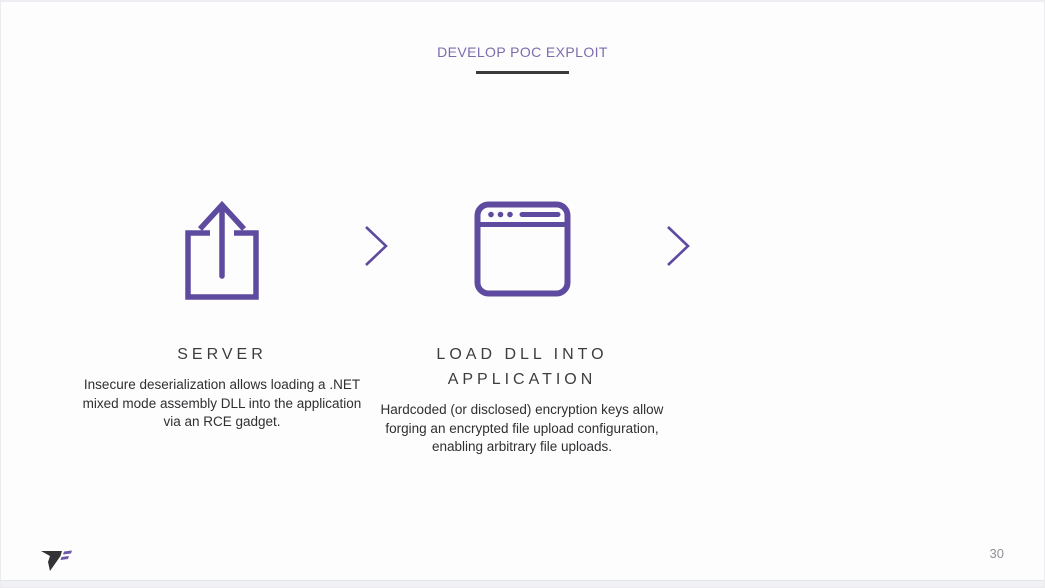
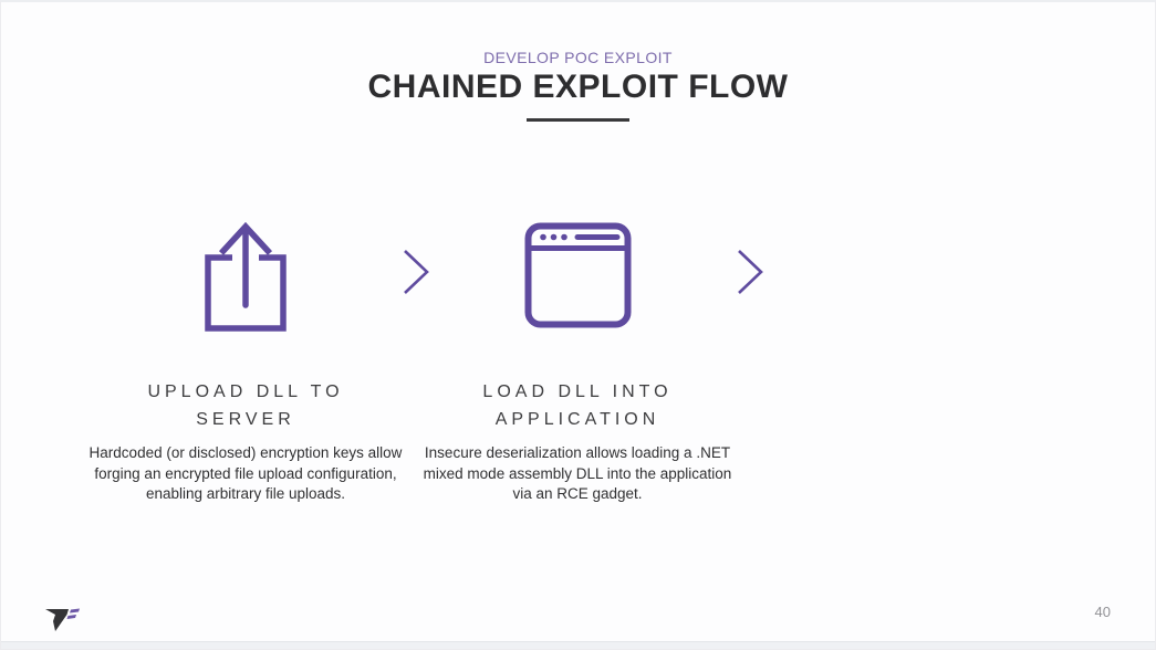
  DEVELOP POC EXPLOIT
+ CHAINED EXPLOIT FLOW
+ UPLOAD DLL TO
  SERVER
- Insecure deserialization allows loading a .NET mixed mode assembly DLL into the application via an RCE gadget.
+ Hardcoded (or disclosed) encryption keys allow forging an encrypted file upload configuration, enabling arbitrary file uploads.
  LOAD DLL INTO
  APPLICATION
- Hardcoded (or disclosed) encryption keys allow forging an encrypted file upload configuration, enabling arbitrary file uploads.
+ Insecure deserialization allows loading a .NET mixed mode assembly DLL into the application via an RCE gadget.
- 30
+ 40
